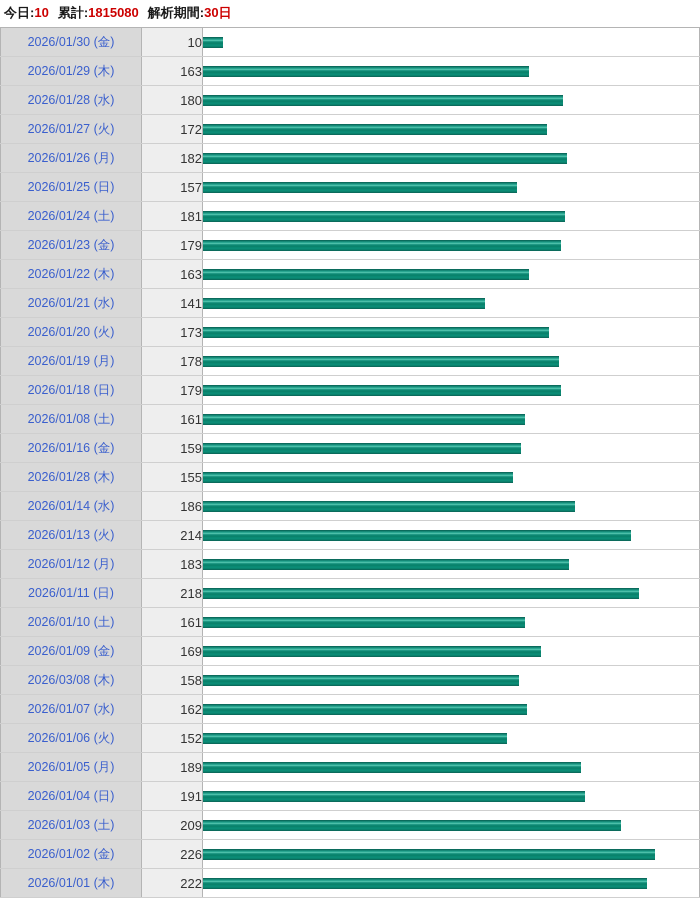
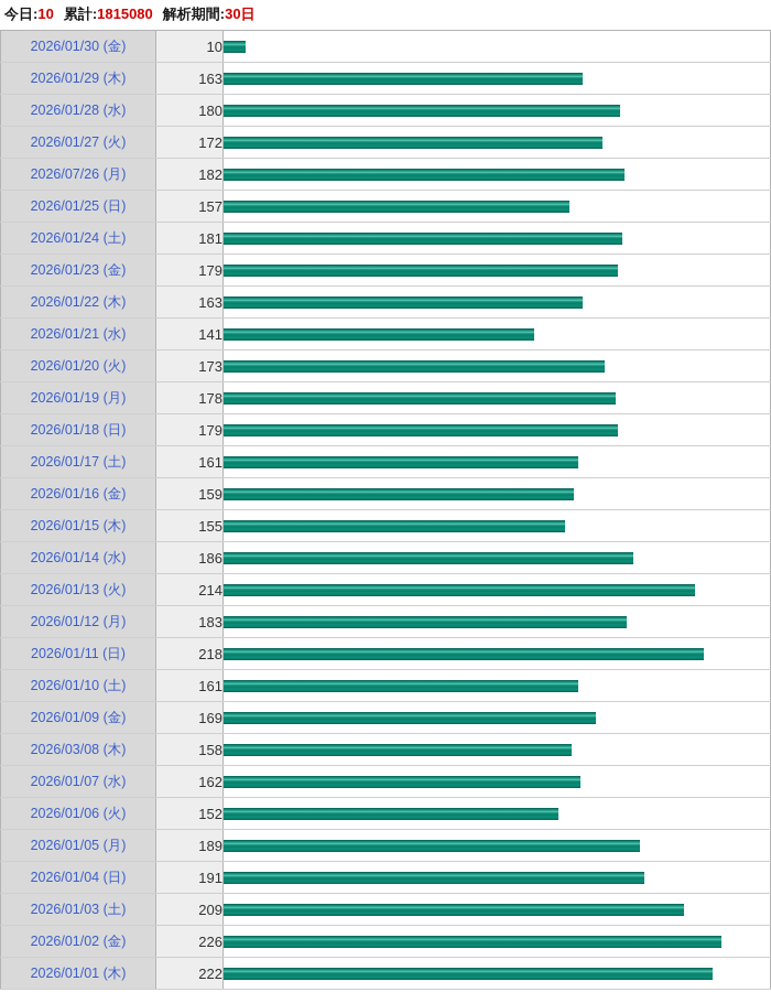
  今日:10 累計:1815080 解析期間:30日
  2026/01/30 (金)	10
  2026/01/29 (木)	163
  2026/01/28 (水)	180
  2026/01/27 (火)	172
- 2026/01/26 (月)	182
+ 2026/07/26 (月)	182
  2026/01/25 (日)	157
  2026/01/24 (土)	181
  2026/01/23 (金)	179
  2026/01/22 (木)	163
  2026/01/21 (水)	141
  2026/01/20 (火)	173
  2026/01/19 (月)	178
  2026/01/18 (日)	179
- 2026/01/08 (土)	161
+ 2026/01/17 (土)	161
  2026/01/16 (金)	159
- 2026/01/28 (木)	155
+ 2026/01/15 (木)	155
  2026/01/14 (水)	186
  2026/01/13 (火)	214
  2026/01/12 (月)	183
  2026/01/11 (日)	218
  2026/01/10 (土)	161
  2026/01/09 (金)	169
  2026/03/08 (木)	158
  2026/01/07 (水)	162
  2026/01/06 (火)	152
  2026/01/05 (月)	189
  2026/01/04 (日)	191
  2026/01/03 (土)	209
  2026/01/02 (金)	226
  2026/01/01 (木)	222
